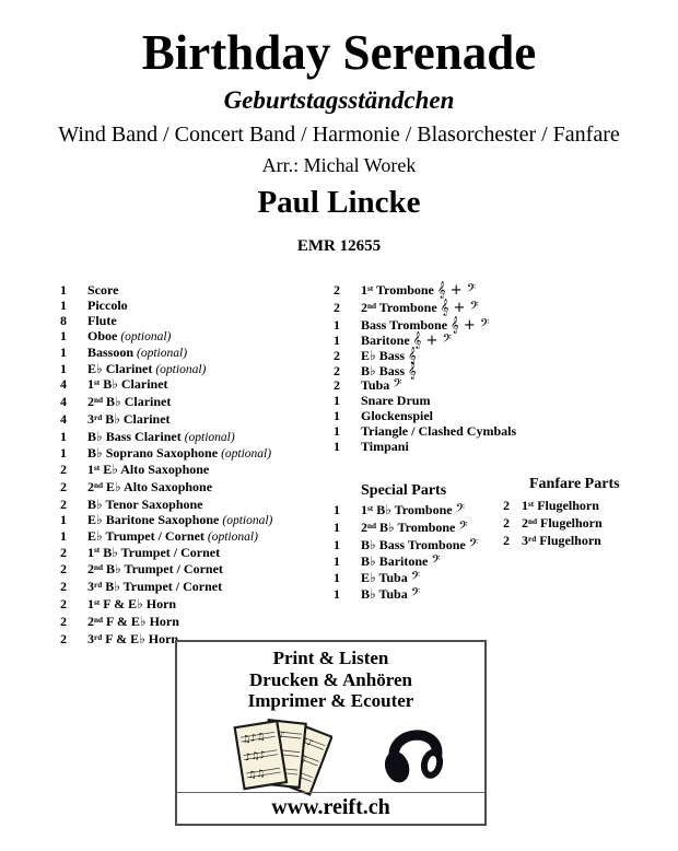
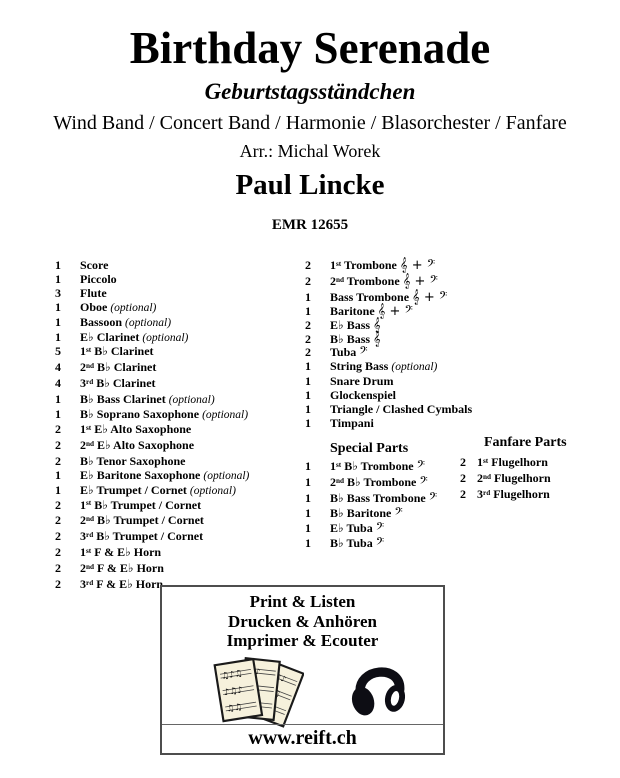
  Birthday Serenade
  Geburtstagsständchen
  Wind Band / Concert Band / Harmonie / Blasorchester / Fanfare
  Arr.: Michal Worek
  Paul Lincke
  EMR 12655
  1 Score
  1 Piccolo
- 8 Flute
+ 3 Flute
  1 Oboe (optional)
  1 Bassoon (optional)
  1 E♭ Clarinet (optional)
- 4 1st B♭ Clarinet
+ 5 1st B♭ Clarinet
  4 2nd B♭ Clarinet
  4 3rd B♭ Clarinet
  1 B♭ Bass Clarinet (optional)
  1 B♭ Soprano Saxophone (optional)
  2 1st E♭ Alto Saxophone
  2 2nd E♭ Alto Saxophone
  2 B♭ Tenor Saxophone
  1 E♭ Baritone Saxophone (optional)
  1 E♭ Trumpet / Cornet (optional)
  2 1st B♭ Trumpet / Cornet
  2 2nd B♭ Trumpet / Cornet
  2 3rd B♭ Trumpet / Cornet
  2 1st F & E♭ Horn
  2 2nd F & E♭ Horn
  2 3rd F & E♭ Hor
  2 1st Trombone 𝄞 + 𝄢
  2 2nd Trombone 𝄞 + 𝄢
  1 Bass Trombone 𝄞 + 𝄢
  1 Baritone 𝄞 + 𝄢
  2 E♭ Bass 𝄞
  2 B♭ Bass 𝄞
  2 Tuba 𝄢
+ 1 String Bass (optional)
  1 Snare Drum
  1 Glockenspiel
  1 Triangle / Clashed Cymbals
  1 Timpani
  Special Parts
  1 1st B♭ Trombone 𝄢
  1 2nd B♭ Trombone 𝄢
  1 B♭ Bass Trombone 𝄢
  1 B♭ Baritone 𝄢
  1 E♭ Tuba 𝄢
  1 B♭ Tuba 𝄢
  Fanfare Parts
  2 1st Flugelhorn
  2 2nd Flugelhorn
  2 3rd Flugelhorn
  Print & Listen
  Drucken & Anhören
  Imprimer & Ecouter
  www.reift.ch
